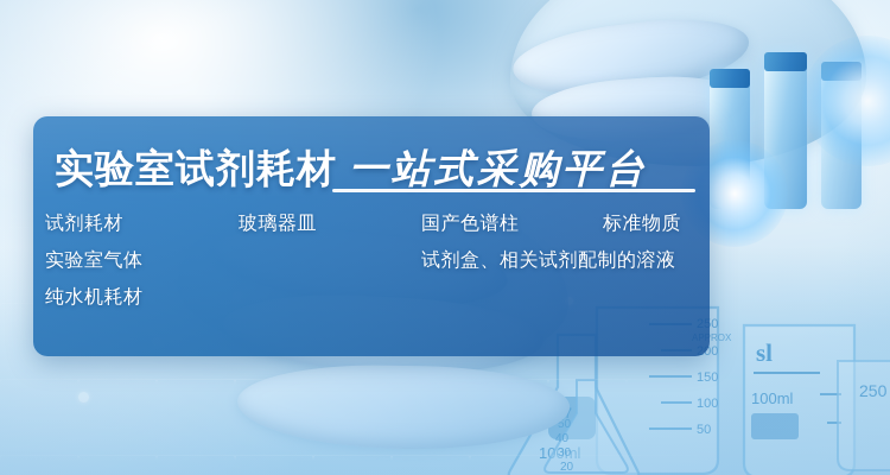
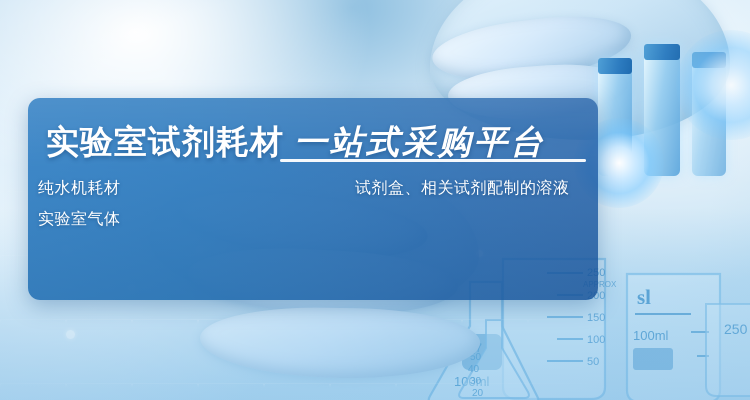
  实验室试剂耗材 一站式采购平台
- 试剂耗材
- 玻璃器皿
- 国产色谱柱
- 标准物质
- 实验室气体
+ 纯水机耗材
  试剂盒、相关试剂配制的溶液
- 纯水机耗材
+ 实验室气体
